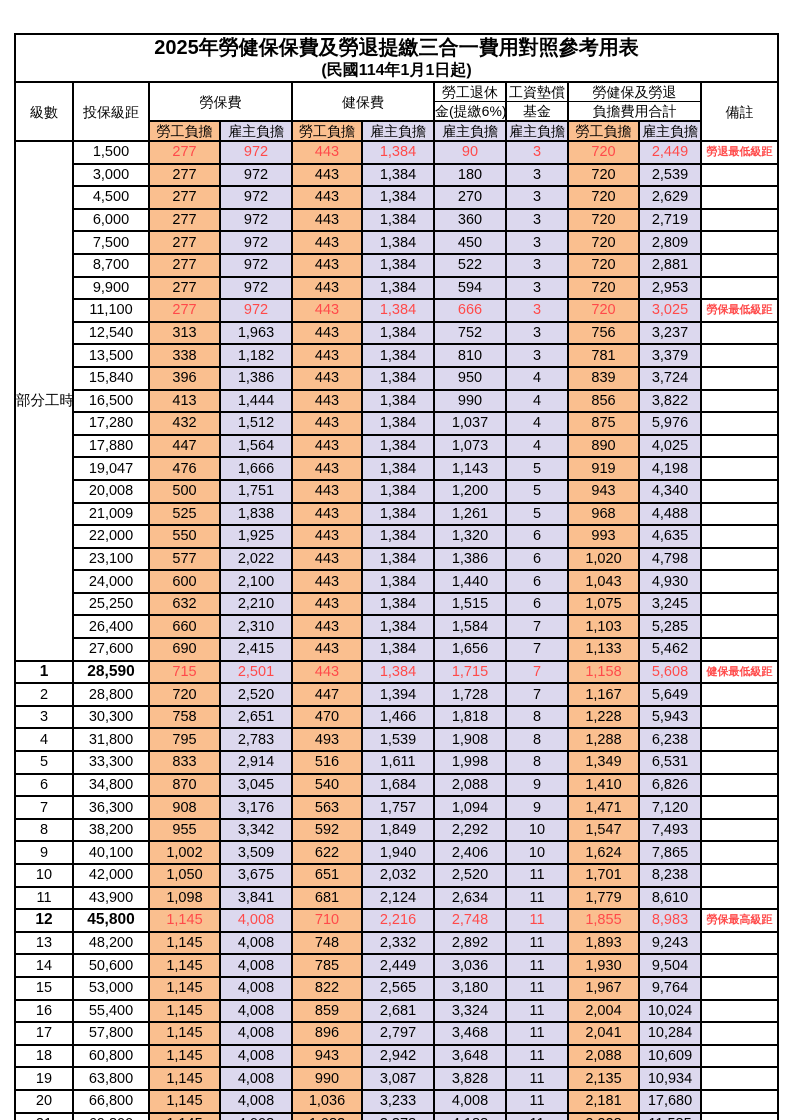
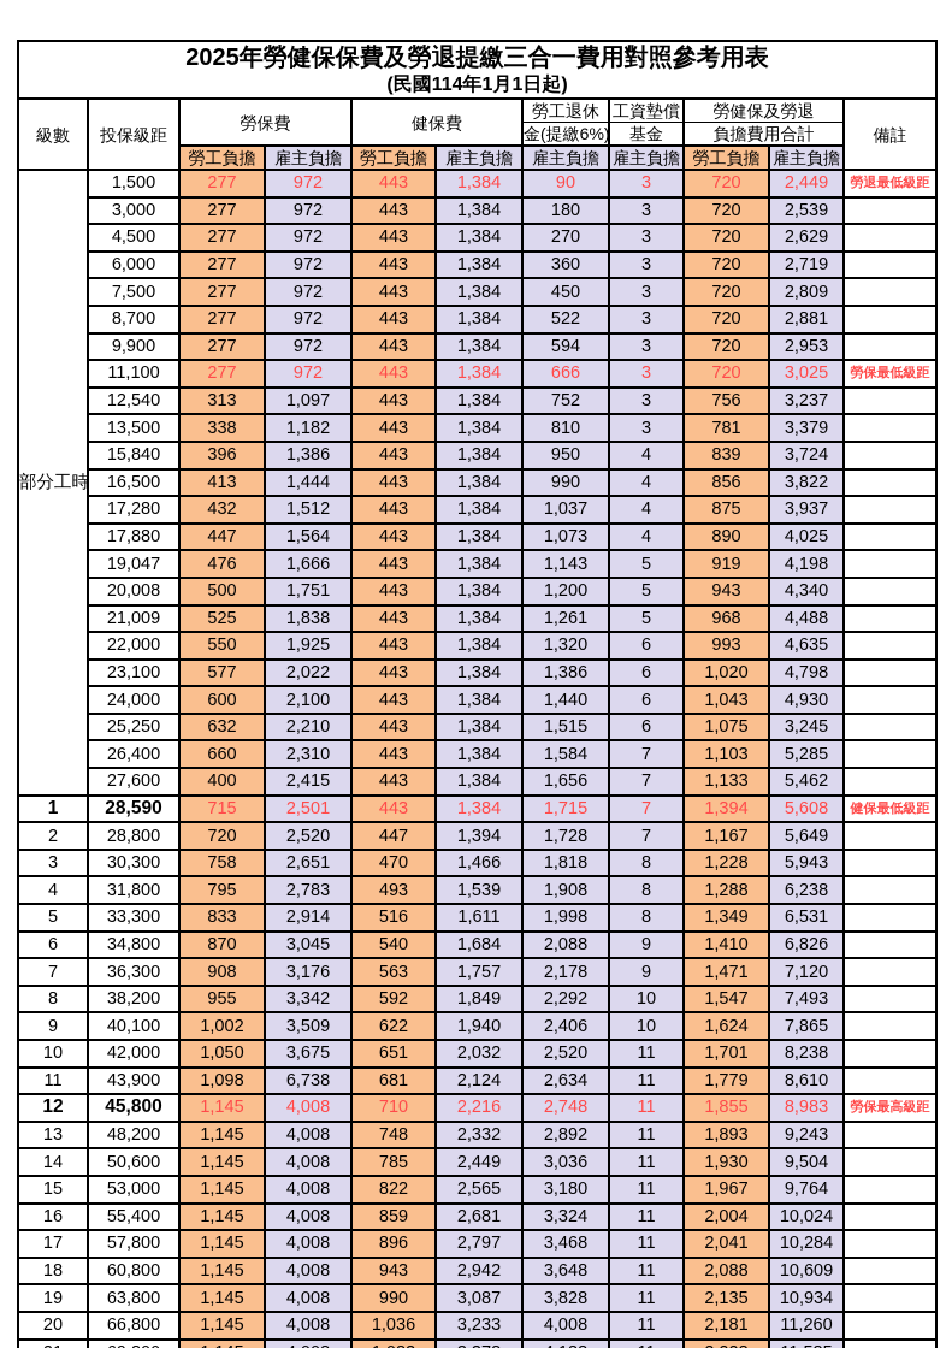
  2025年勞健保保費及勞退提繳三合一費用對照參考用表 (民國114年1月1日起)
  級數	投保級距	勞保費	健保費	勞工退休	工資墊償	勞健保及勞退	備註
  金(提繳6%)	基金	負擔費用合計
  勞工負擔	雇主負擔	勞工負擔	雇主負擔	雇主負擔	雇主負擔	勞工負擔	雇主負擔
  部分工時	1,500	277	972	443	1,384	90	3	720	2,449	勞退最低級距
  3,000	277	972	443	1,384	180	3	720	2,539
  4,500	277	972	443	1,384	270	3	720	2,629
  6,000	277	972	443	1,384	360	3	720	2,719
  7,500	277	972	443	1,384	450	3	720	2,809
  8,700	277	972	443	1,384	522	3	720	2,881
  9,900	277	972	443	1,384	594	3	720	2,953
  11,100	277	972	443	1,384	666	3	720	3,025	勞保最低級距
- 12,540	313	1,963	443	1,384	752	3	756	3,237
+ 12,540	313	1,097	443	1,384	752	3	756	3,237
  13,500	338	1,182	443	1,384	810	3	781	3,379
  15,840	396	1,386	443	1,384	950	4	839	3,724
  16,500	413	1,444	443	1,384	990	4	856	3,822
- 17,280	432	1,512	443	1,384	1,037	4	875	5,976
+ 17,280	432	1,512	443	1,384	1,037	4	875	3,937
  17,880	447	1,564	443	1,384	1,073	4	890	4,025
  19,047	476	1,666	443	1,384	1,143	5	919	4,198
  20,008	500	1,751	443	1,384	1,200	5	943	4,340
  21,009	525	1,838	443	1,384	1,261	5	968	4,488
  22,000	550	1,925	443	1,384	1,320	6	993	4,635
  23,100	577	2,022	443	1,384	1,386	6	1,020	4,798
  24,000	600	2,100	443	1,384	1,440	6	1,043	4,930
  25,250	632	2,210	443	1,384	1,515	6	1,075	3,245
  26,400	660	2,310	443	1,384	1,584	7	1,103	5,285
- 27,600	690	2,415	443	1,384	1,656	7	1,133	5,462
+ 27,600	400	2,415	443	1,384	1,656	7	1,133	5,462
- 1	28,590	715	2,501	443	1,384	1,715	7	1,158	5,608	健保最低級距
+ 1	28,590	715	2,501	443	1,384	1,715	7	1,394	5,608	健保最低級距
  2	28,800	720	2,520	447	1,394	1,728	7	1,167	5,649
  3	30,300	758	2,651	470	1,466	1,818	8	1,228	5,943
  4	31,800	795	2,783	493	1,539	1,908	8	1,288	6,238
  5	33,300	833	2,914	516	1,611	1,998	8	1,349	6,531
  6	34,800	870	3,045	540	1,684	2,088	9	1,410	6,826
- 7	36,300	908	3,176	563	1,757	1,094	9	1,471	7,120
+ 7	36,300	908	3,176	563	1,757	2,178	9	1,471	7,120
  8	38,200	955	3,342	592	1,849	2,292	10	1,547	7,493
  9	40,100	1,002	3,509	622	1,940	2,406	10	1,624	7,865
  10	42,000	1,050	3,675	651	2,032	2,520	11	1,701	8,238
- 11	43,900	1,098	3,841	681	2,124	2,634	11	1,779	8,610
+ 11	43,900	1,098	6,738	681	2,124	2,634	11	1,779	8,610
  12	45,800	1,145	4,008	710	2,216	2,748	11	1,855	8,983	勞保最高級距
  13	48,200	1,145	4,008	748	2,332	2,892	11	1,893	9,243
  14	50,600	1,145	4,008	785	2,449	3,036	11	1,930	9,504
  15	53,000	1,145	4,008	822	2,565	3,180	11	1,967	9,764
  16	55,400	1,145	4,008	859	2,681	3,324	11	2,004	10,024
  17	57,800	1,145	4,008	896	2,797	3,468	11	2,041	10,284
  18	60,800	1,145	4,008	943	2,942	3,648	11	2,088	10,609
  19	63,800	1,145	4,008	990	3,087	3,828	11	2,135	10,934
- 20	66,800	1,145	4,008	1,036	3,233	4,008	11	2,181	17,680
+ 20	66,800	1,145	4,008	1,036	3,233	4,008	11	2,181	11,260
